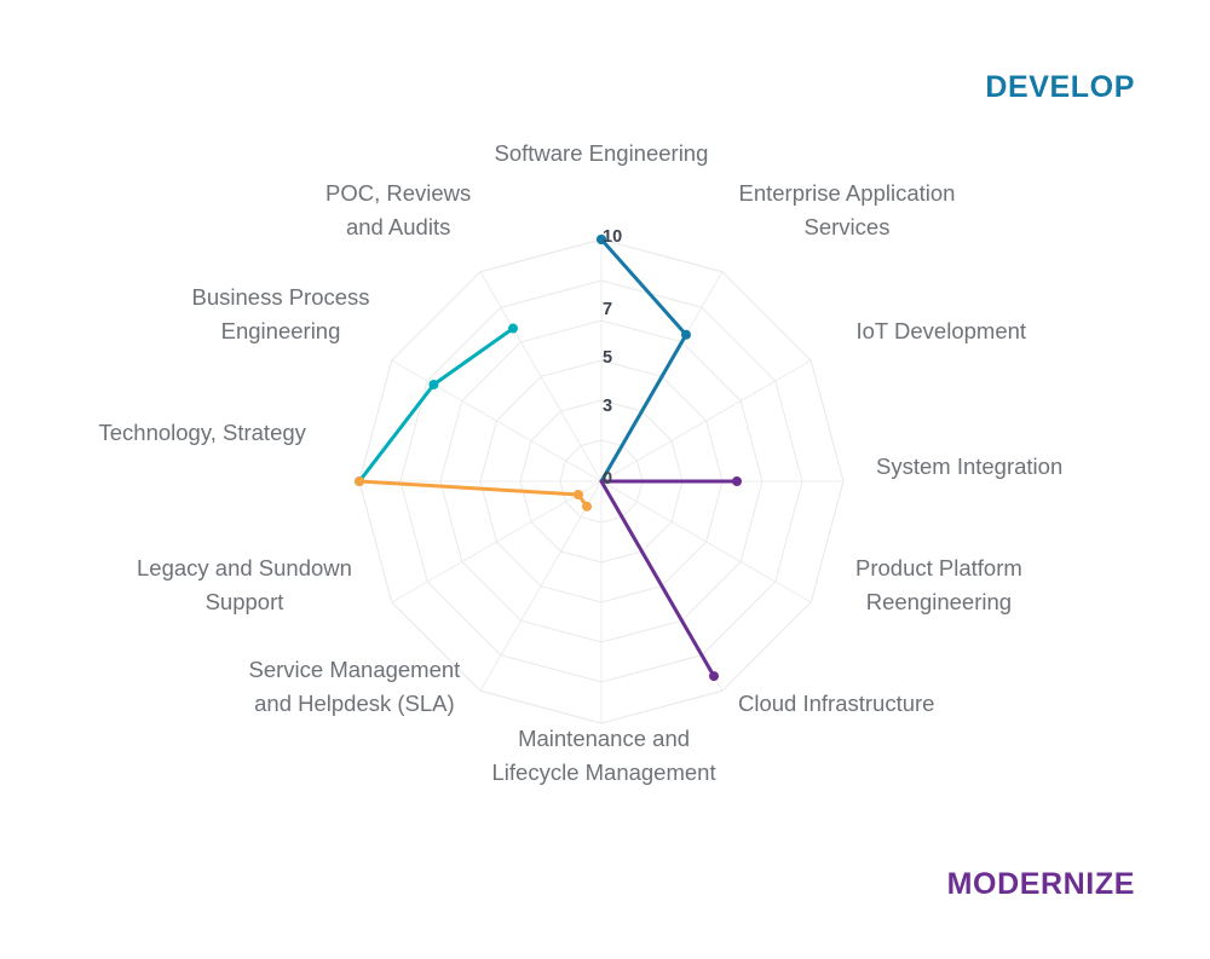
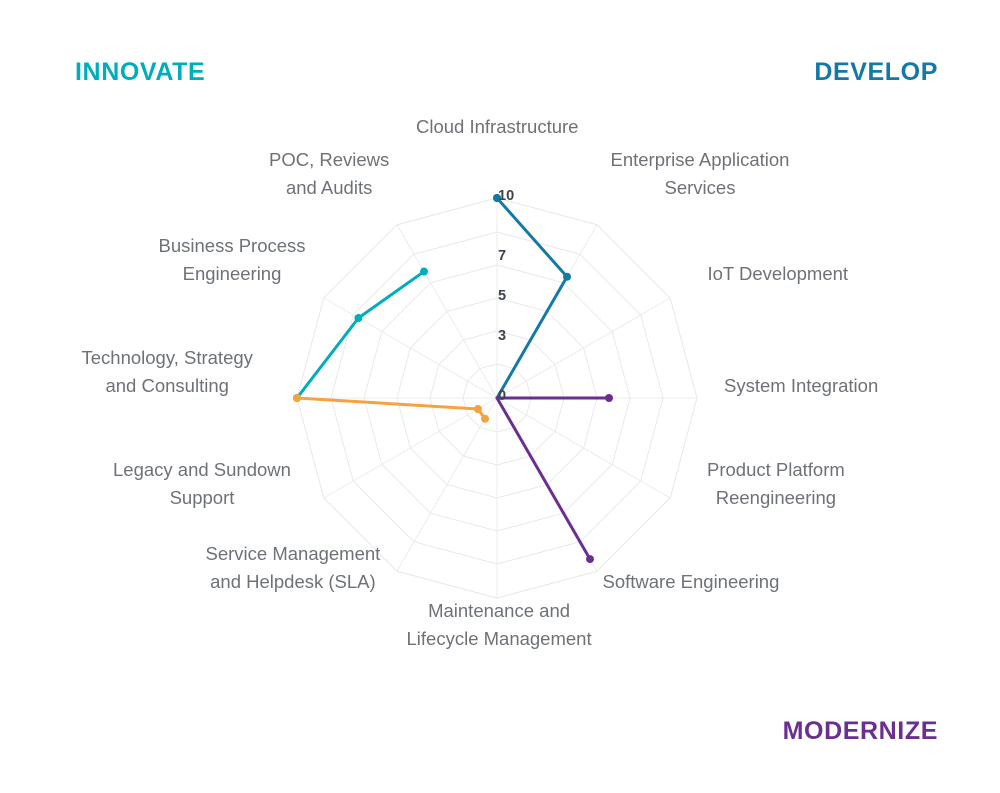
+ INNOVATE
  DEVELOP
  MODERNIZE
  0
  3
  5
  7
  10
- Software Engineering
+ Cloud Infrastructure
  Enterprise Application
  Services
  IoT Development
  System Integration
  Product Platform
  Reengineering
- Cloud Infrastructure
+ Software Engineering
  Maintenance and
  Lifecycle Management
  Service Management
  and Helpdesk (SLA)
  Legacy and Sundown
  Support
  Technology, Strategy
+ and Consulting
  Business Process
  Engineering
  POC, Reviews
  and Audits
